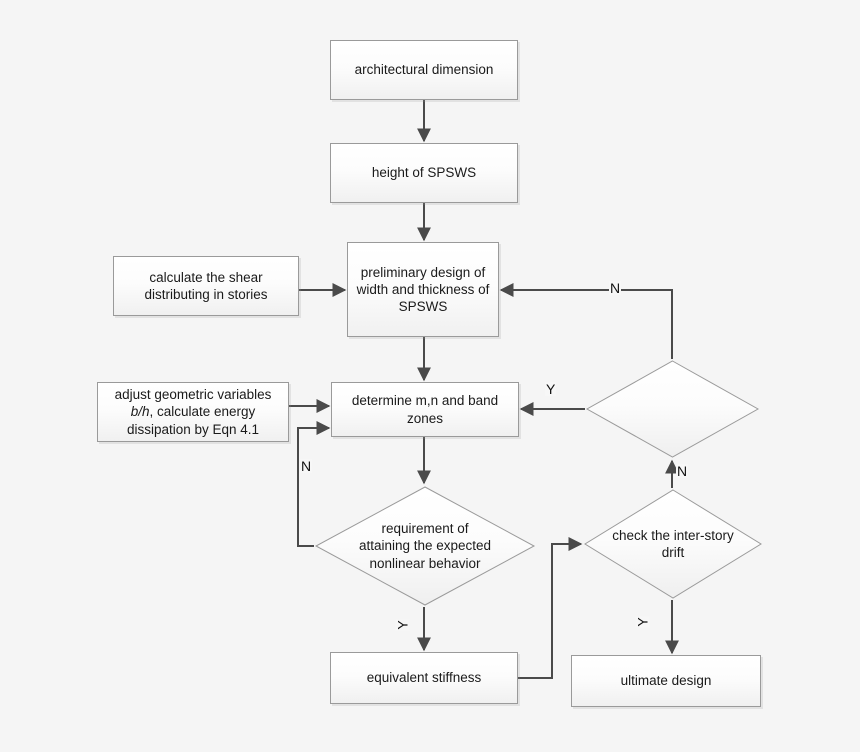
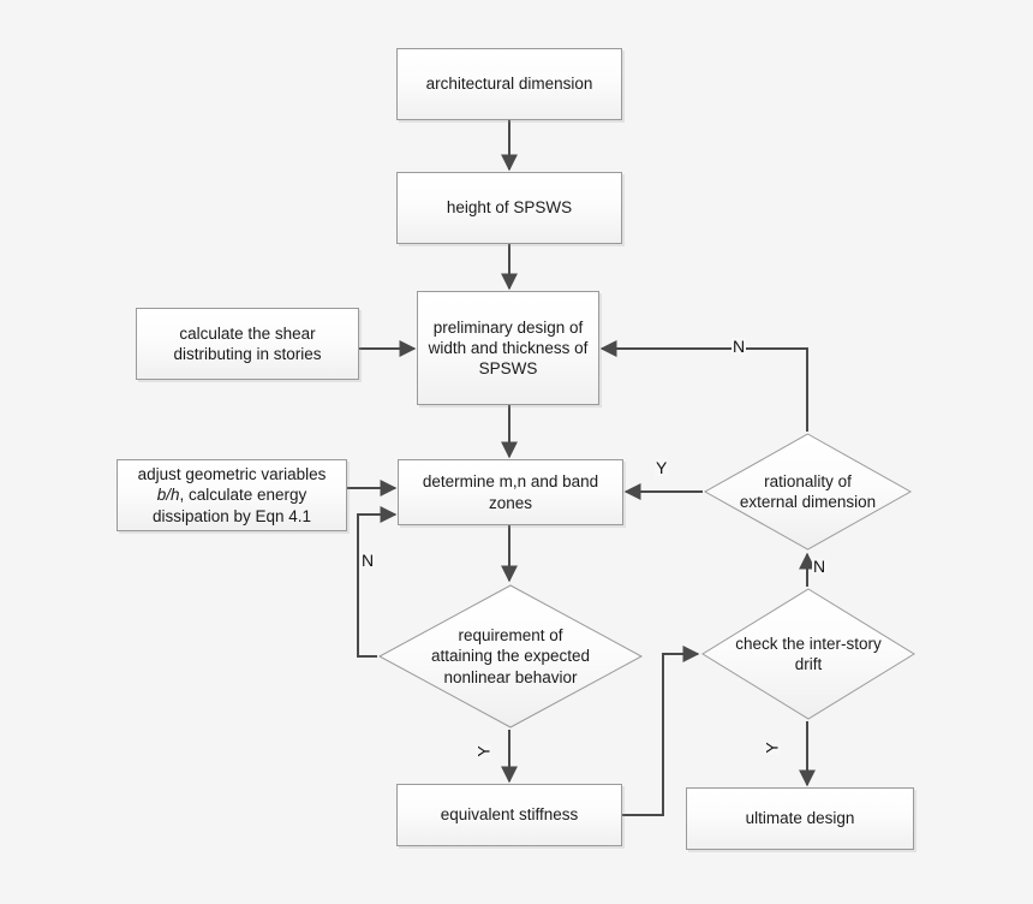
  architectural dimension
  height of SPSWS
  calculate the shear
  distributing in stories
  preliminary design of
  width and thickness of
  SPSWS
  adjust geometric variables
  b/h, calculate energy
  dissipation by Eqn 4.1
  determine m,n and band
  zones
+ rationality of
+ external dimension
  requirement of
  attaining the expected
  nonlinear behavior
  check the inter-story
  drift
  equivalent stiffness
  ultimate design
  N
  Y
  N
  N
